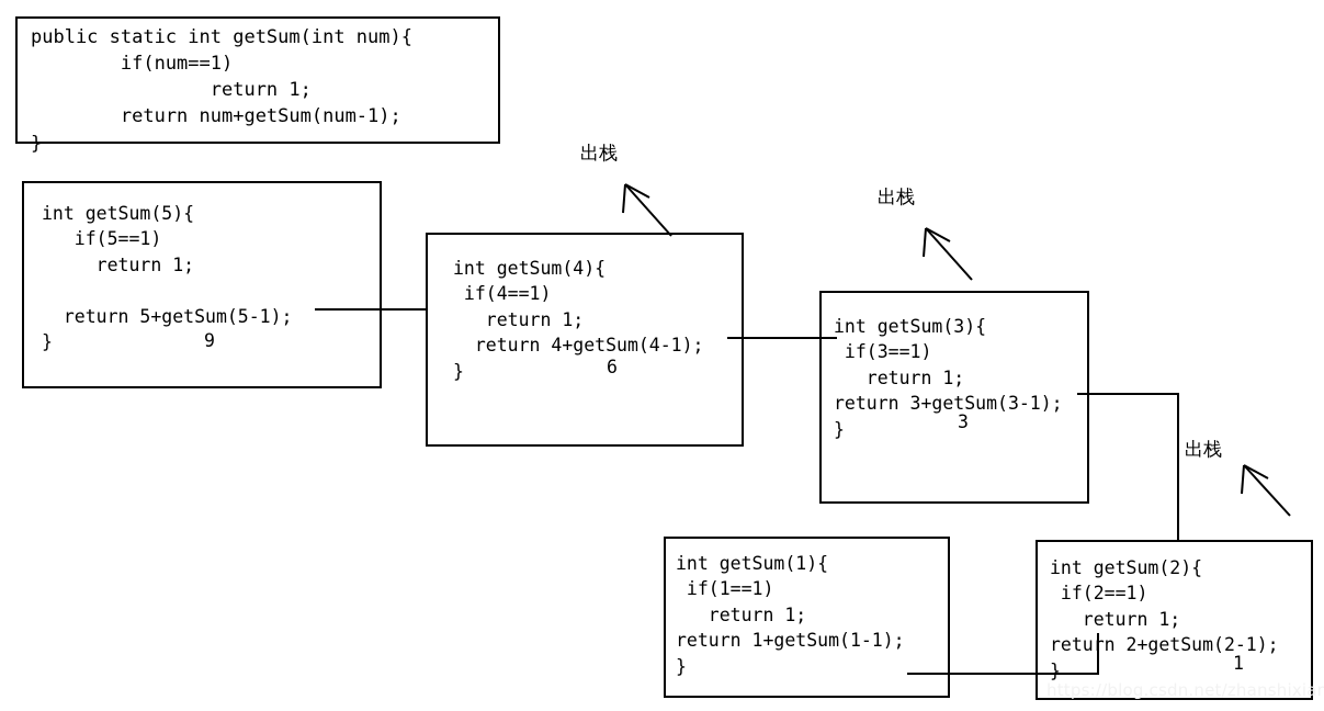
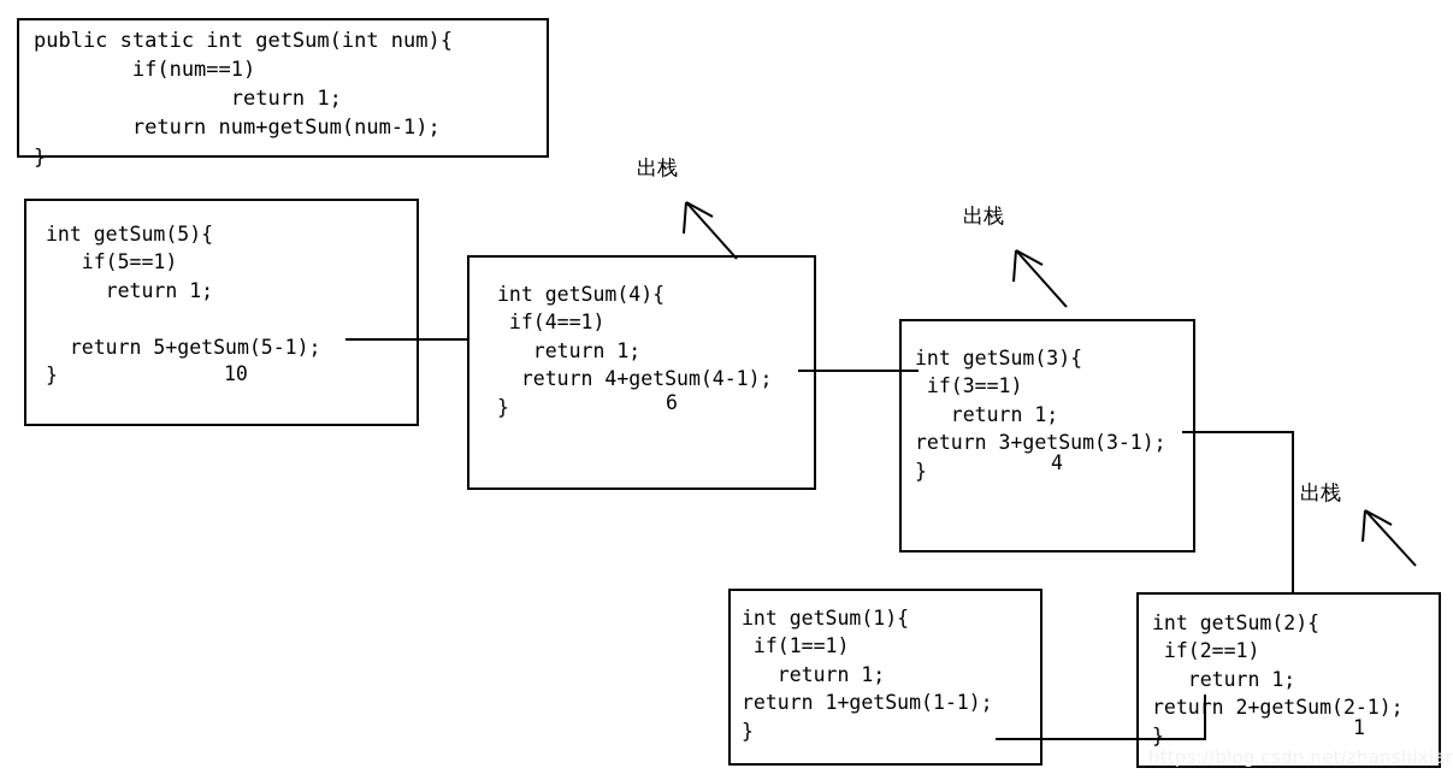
  public static int getSum(int num){
  if(num==1)
  return 1;
  return num+getSum(num-1);
  }
  int getSum(5){
  if(5==1)
  return 1;
  return 5+getSum(5-1);
  }
- 9
+ 10
  int getSum(4){
  if(4==1)
  return 1;
  return 4+getSum(4-1);
  }
  6
  int getSum(3){
  if(3==1)
  return 1;
  return 3+getSum(3-1);
  }
- 3
+ 4
  int getSum(2){
  if(2==1)
  return 1;
  retun 2+getSum(2-1);
  }
  1
  int getSum(1){
  if(1==1)
  return 1;
  return 1+getSum(1-1);
  }
  出栈
  出栈
  出栈
  https://blog.csdn.net/zhanshixian
